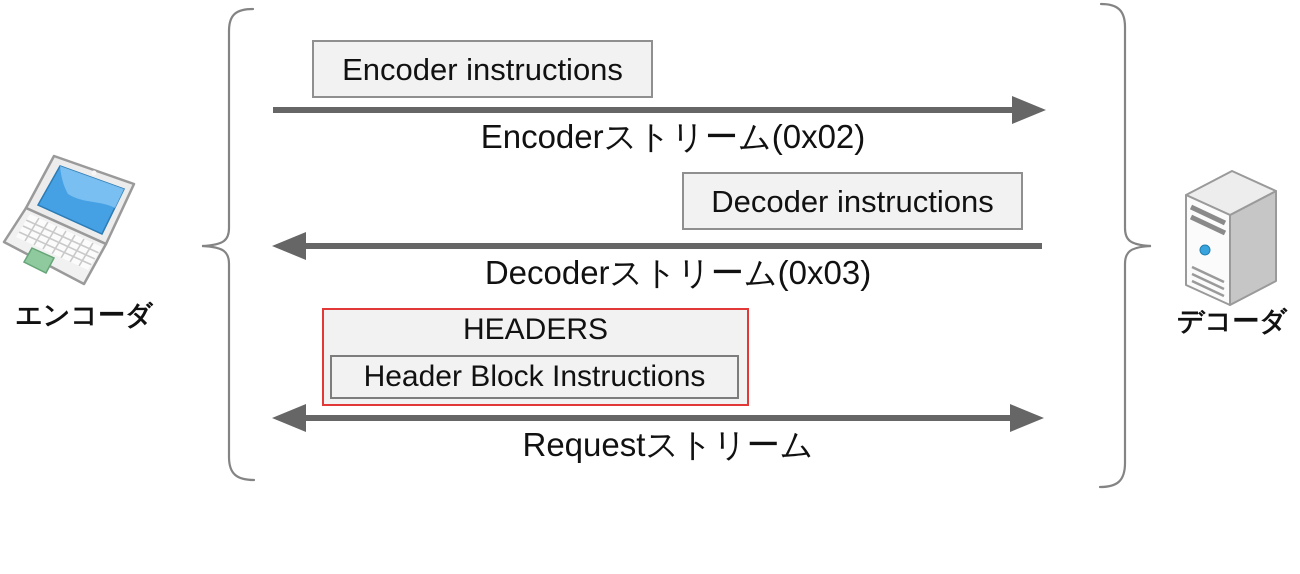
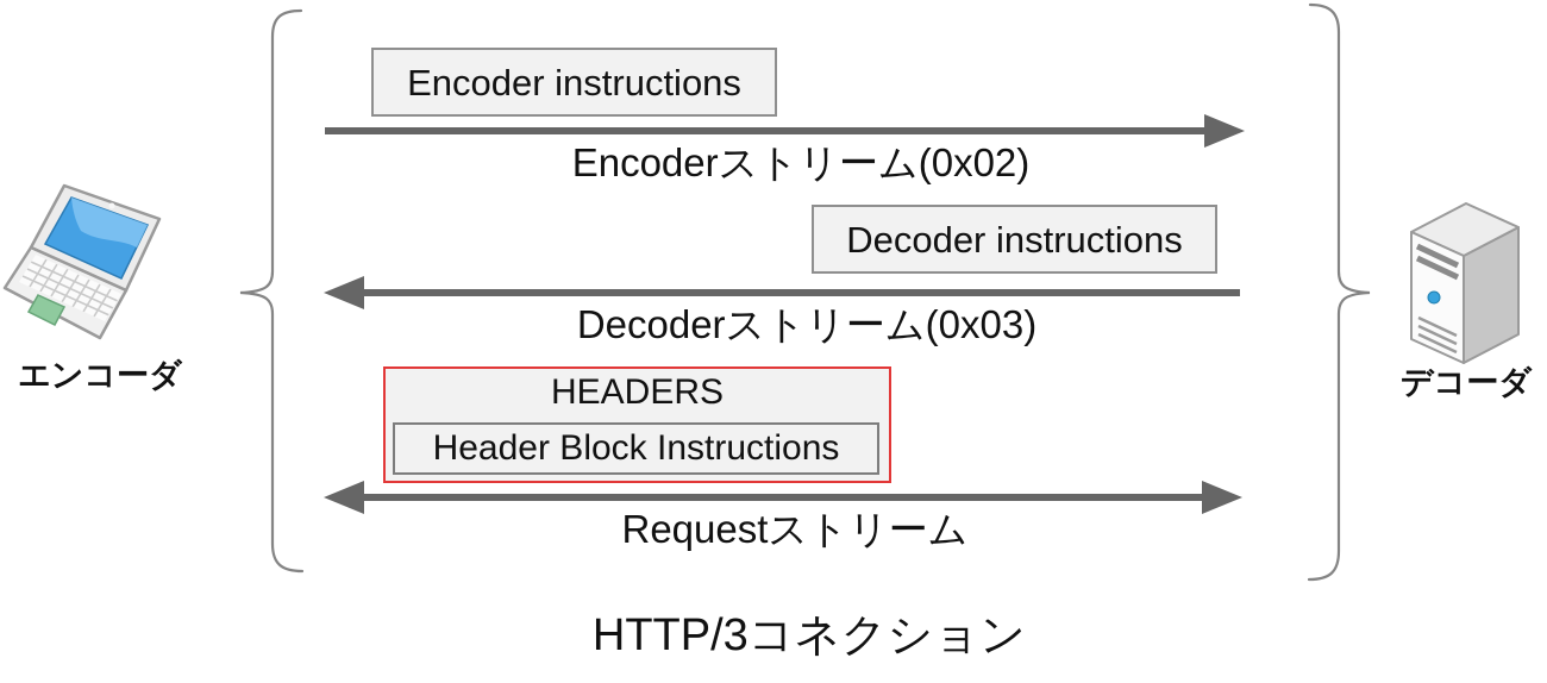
  Encoder instructions
  Decoder instructions
  HEADERS
  Header Block Instructions
  Encoderストリーム(0x02)
  Decoderストリーム(0x03)
  Requestストリーム
  エンコーダ
  デコーダ
+ HTTP/3コネクション
